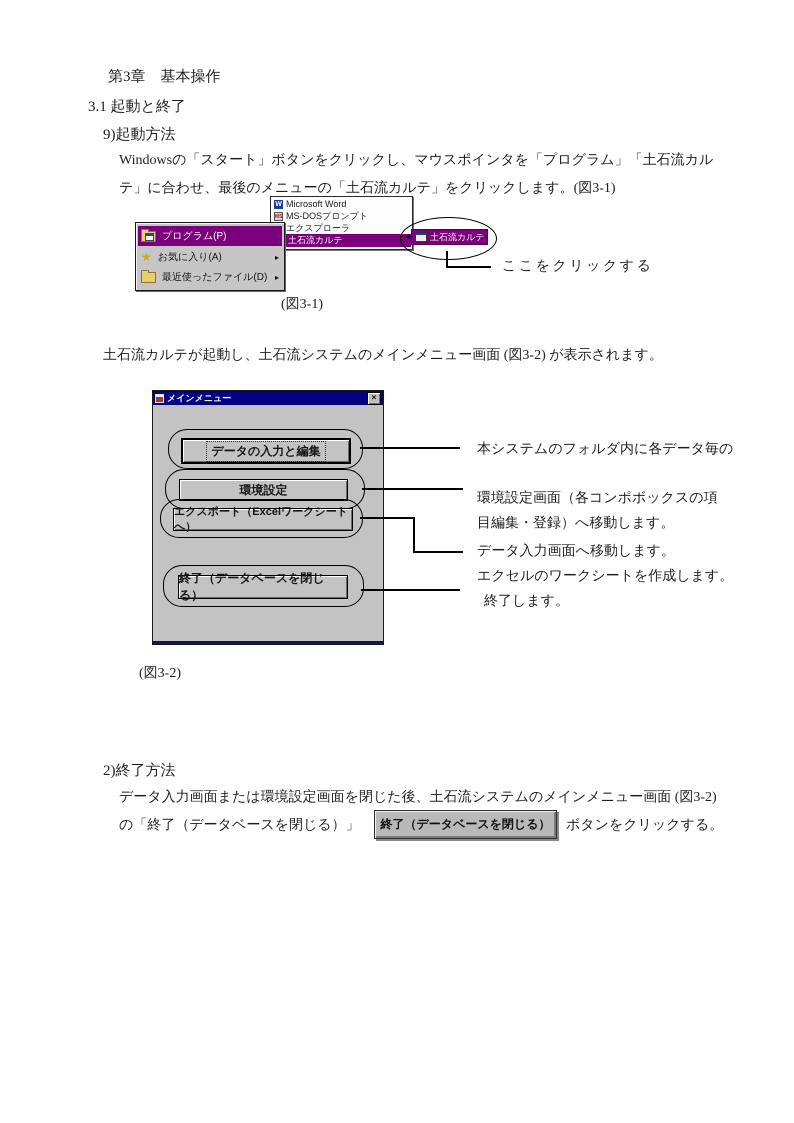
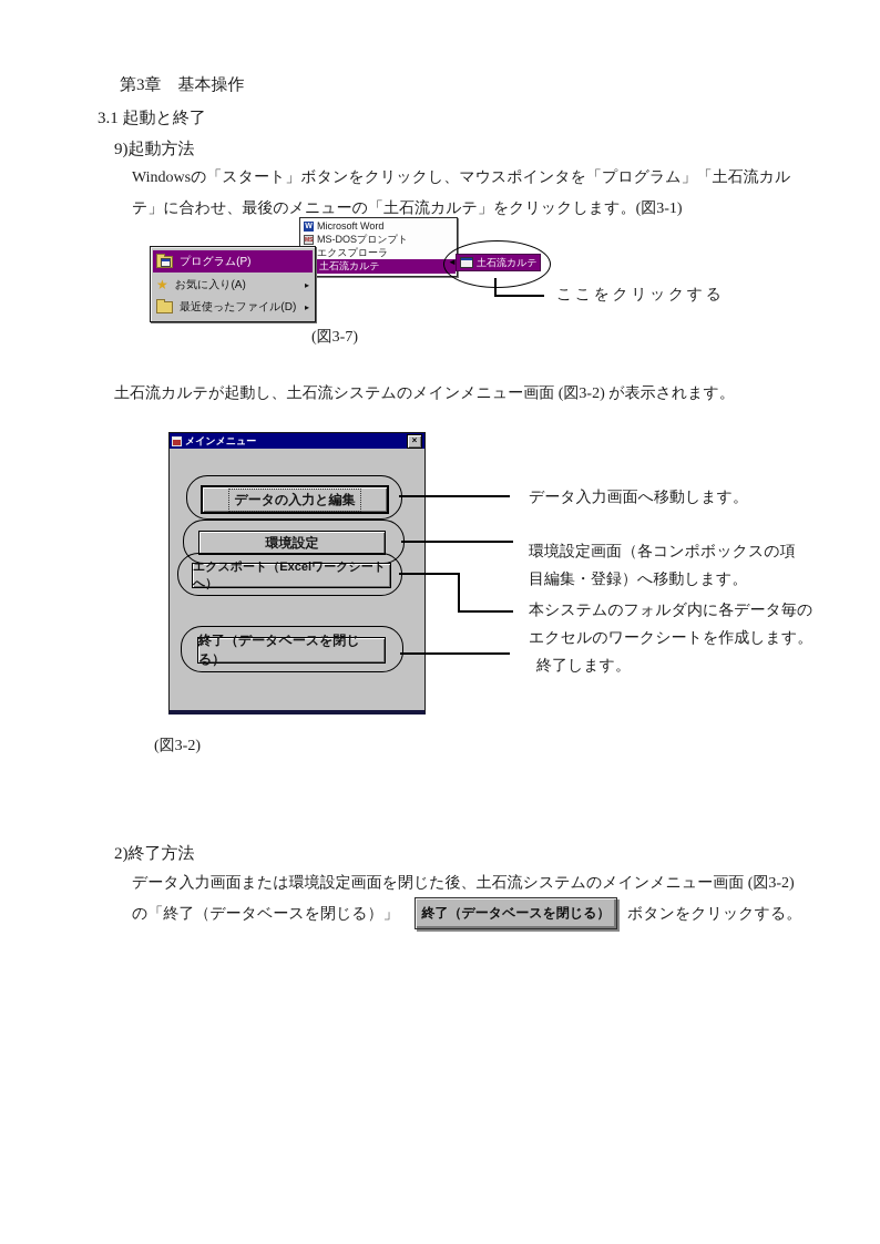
  第3章 基本操作
  3.1 起動と終了
  9)起動方法
  Windowsの「スタート」ボタンをクリックし、マウスポインタを「プログラム」「土石流カル
  テ」に合わせ、最後のメニューの「土石流カルテ」をクリックします。(図3-1)
  Microsoft Word
  MS-DOSプロンプト
  エクスプローラ
  土石流カルテ
  プログラム(P)
  ★
  お気に入り(A)
  ▸
  最近使ったファイル(D)
  ▸
  ◄
  土石流カルテ
  ここをクリックする
- (図3-1)
+ (図3-7)
  土石流カルテが起動し、土石流システムのメインメニュー画面 (図3-2) が表示されます。
  メインメニュー
  ×
  データの入力と編集
  環境設定
  エクスポート（Excelワークシートへ）
  終了（データベースを閉じる）
- 本システムのフォルダ内に各データ毎の
+ データ入力画面へ移動します。
  環境設定画面（各コンポボックスの項
  目編集・登録）へ移動します。
- データ入力画面へ移動します。
+ 本システムのフォルダ内に各データ毎の
  エクセルのワークシートを作成します。
  終了します。
  (図3-2)
  2)終了方法
  データ入力画面または環境設定画面を閉じた後、土石流システムのメインメニュー画面 (図3-2)
  の「終了（データベースを閉じる）」
  終了（データベースを閉じる）
  ボタンをクリックする。
